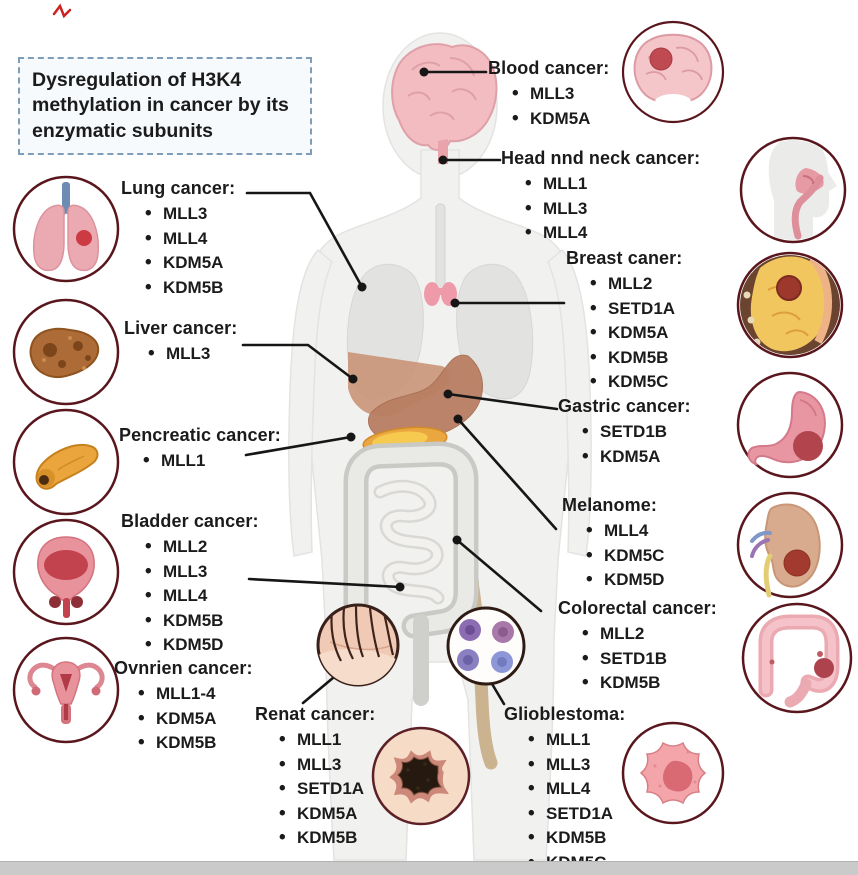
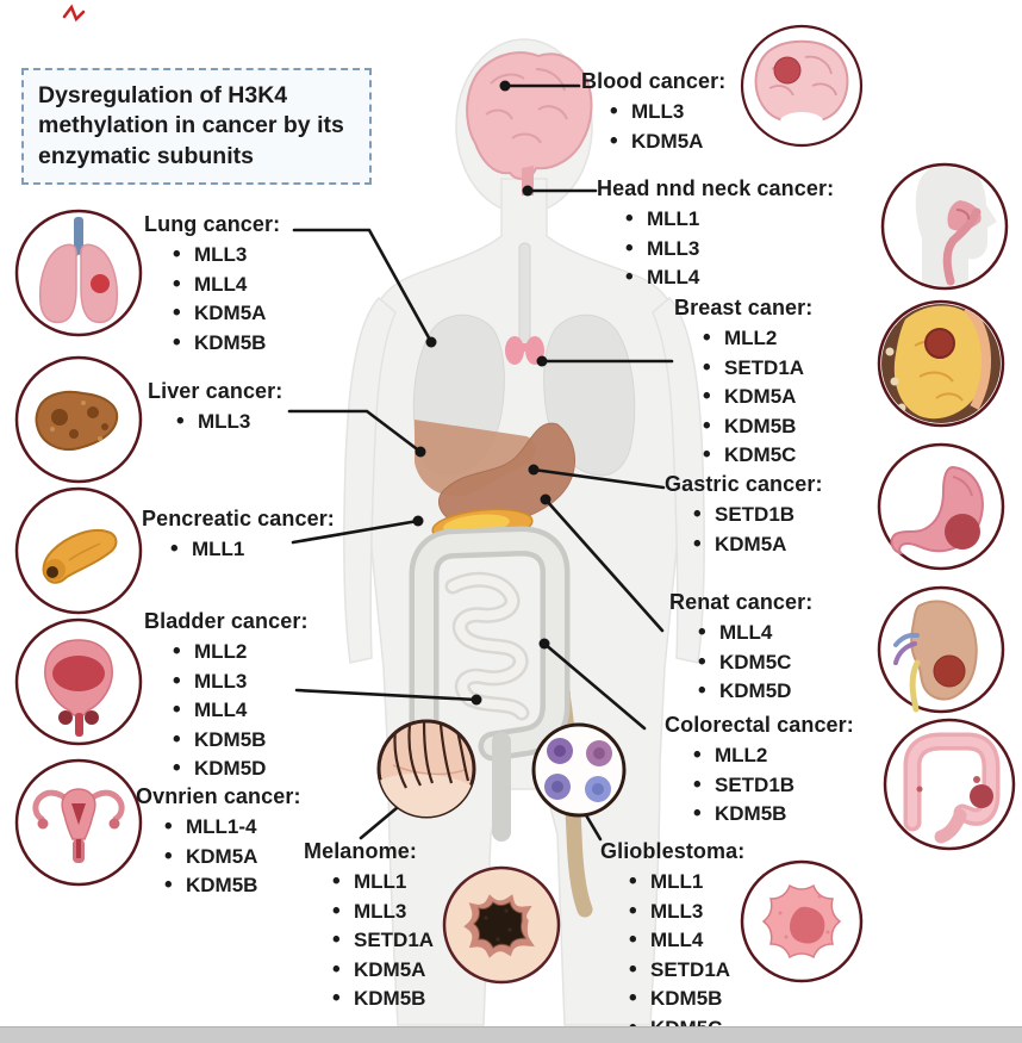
  Dysregulation of H3K4 methylation in cancer by its enzymatic subunits
  Blood cancer:
  MLL3
  KDM5A
  Head nnd neck cancer:
  MLL1
  MLL3
  MLL4
  Lung cancer:
  MLL3
  MLL4
  KDM5A
  KDM5B
  Breast caner:
  MLL2
  SETD1A
  KDM5A
  KDM5B
  KDM5C
  Liver cancer:
  MLL3
  Gastric cancer:
  SETD1B
  KDM5A
  Pencreatic cancer:
  MLL1
- Melanome:
+ Renat cancer:
  MLL4
  KDM5C
  KDM5D
  Bladder cancer:
  MLL2
  MLL3
  MLL4
  KDM5B
  KDM5D
  Colorectal cancer:
  MLL2
  SETD1B
  KDM5B
  Ovnrien cancer:
  MLL1-4
  KDM5A
  KDM5B
- Renat cancer:
+ Melanome:
  MLL1
  MLL3
  SETD1A
  KDM5A
  KDM5B
  Glioblestoma:
  MLL1
  MLL3
  MLL4
  SETD1A
  KDM5B
